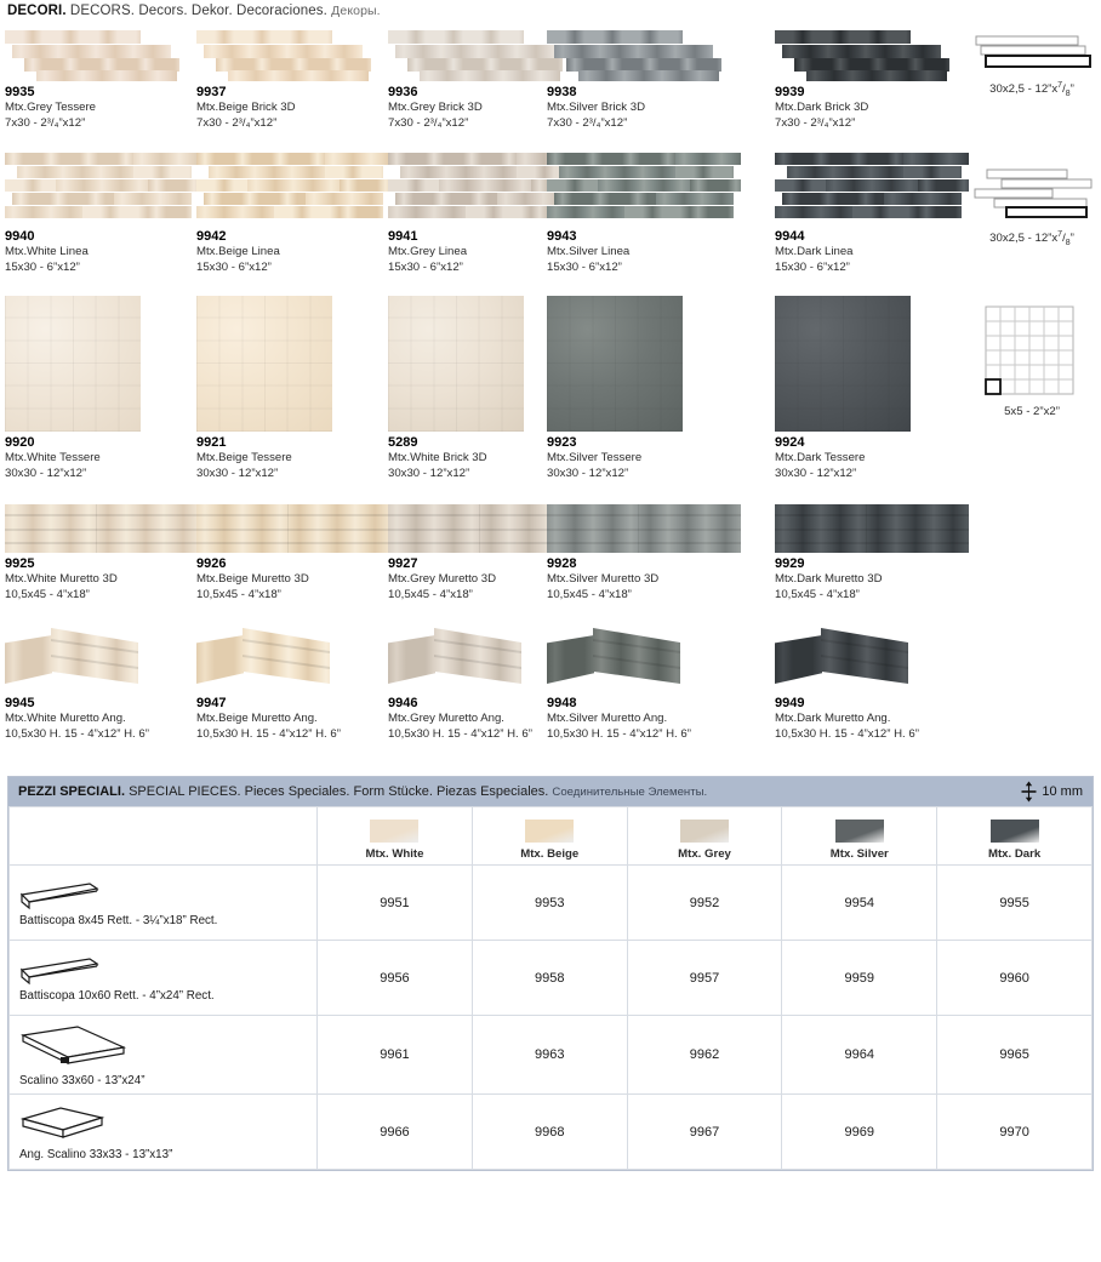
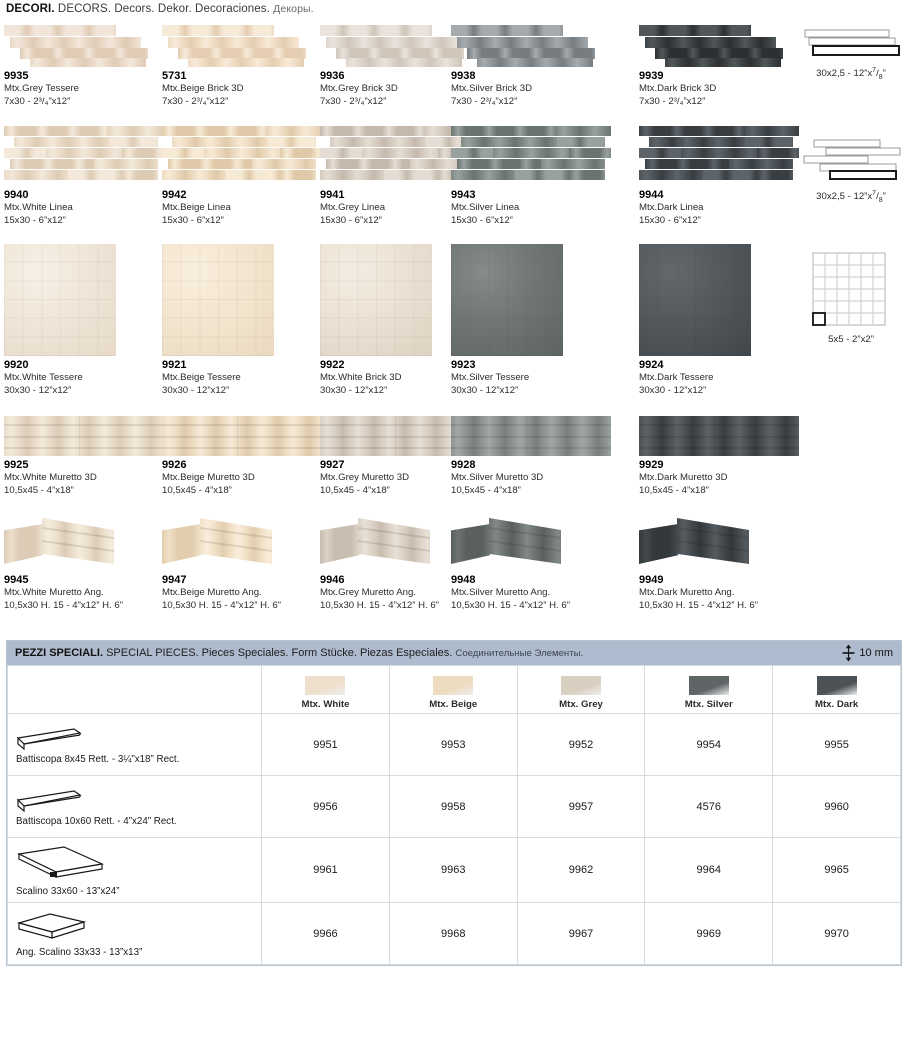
  DECORI. DECORS. Decors. Dekor. Decoraciones. Декоры.
  9935
  Mtx.Grey Tessere
  7x30 - 2³/₄”x12”
- 9937
+ 5731
  Mtx.Beige Brick 3D
  7x30 - 2³/₄”x12”
  9936
  Mtx.Grey Brick 3D
  7x30 - 2³/₄”x12”
  9938
  Mtx.Silver Brick 3D
  7x30 - 2³/₄”x12”
  9939
  Mtx.Dark Brick 3D
  7x30 - 2³/₄”x12”
  30x2,5 - 12”x / ”
  9940
  Mtx.White Linea
  15x30 - 6”x12”
  9942
  Mtx.Beige Linea
  15x30 - 6”x12”
  9941
  Mtx.Grey Linea
  15x30 - 6”x12”
  9943
  Mtx.Silver Linea
  15x30 - 6”x12”
  9944
  Mtx.Dark Linea
  15x30 - 6”x12”
  30x2,5 - 12”x / ”
  9920
  Mtx.White Tessere
  30x30 - 12”x12”
  9921
  Mtx.Beige Tessere
  30x30 - 12”x12”
- 5289
+ 9922
  Mtx.White Brick 3D
  30x30 - 12”x12”
  9923
  Mtx.Silver Tessere
  30x30 - 12”x12”
  9924
  Mtx.Dark Tessere
  30x30 - 12”x12”
  5x5 - 2”x2”
  9925
  Mtx.White Muretto 3D
  10,5x45 - 4”x18”
  9926
  Mtx.Beige Muretto 3D
  10,5x45 - 4”x18”
  9927
  Mtx.Grey Muretto 3D
  10,5x45 - 4”x18”
  9928
  Mtx.Silver Muretto 3D
  10,5x45 - 4”x18”
  9929
  Mtx.Dark Muretto 3D
  10,5x45 - 4”x18”
  9945
  Mtx.White Muretto Ang.
  10,5x30 H. 15 - 4”x12” H. 6”
  9947
  Mtx.Beige Muretto Ang.
  10,5x30 H. 15 - 4”x12” H. 6”
  9946
  Mtx.Grey Muretto Ang.
  10,5x30 H. 15 - 4”x12” H. 6”
  9948
  Mtx.Silver Muretto Ang.
  10,5x30 H. 15 - 4”x12” H. 6”
  9949
  Mtx.Dark Muretto Ang.
  10,5x30 H. 15 - 4”x12” H. 6”
  PEZZI SPECIALI. SPECIAL PIECES. Pieces Speciales. Form Stücke. Piezas Especiales. Соединительные Элементы.
  10 mm
  	Mtx. White	Mtx. Beige	Mtx. Grey	Mtx. Silver	Mtx. Dark
  Battiscopa 8x45 Rett. - 3¼”x18” Rect.	9951	9953	9952	9954	9955
- Battiscopa 10x60 Rett. - 4”x24” Rect.	9956	9958	9957	9959	9960
+ Battiscopa 10x60 Rett. - 4”x24” Rect.	9956	9958	9957	4576	9960
  Scalino 33x60 - 13”x24”	9961	9963	9962	9964	9965
  Ang. Scalino 33x33 - 13”x13”	9966	9968	9967	9969	9970
